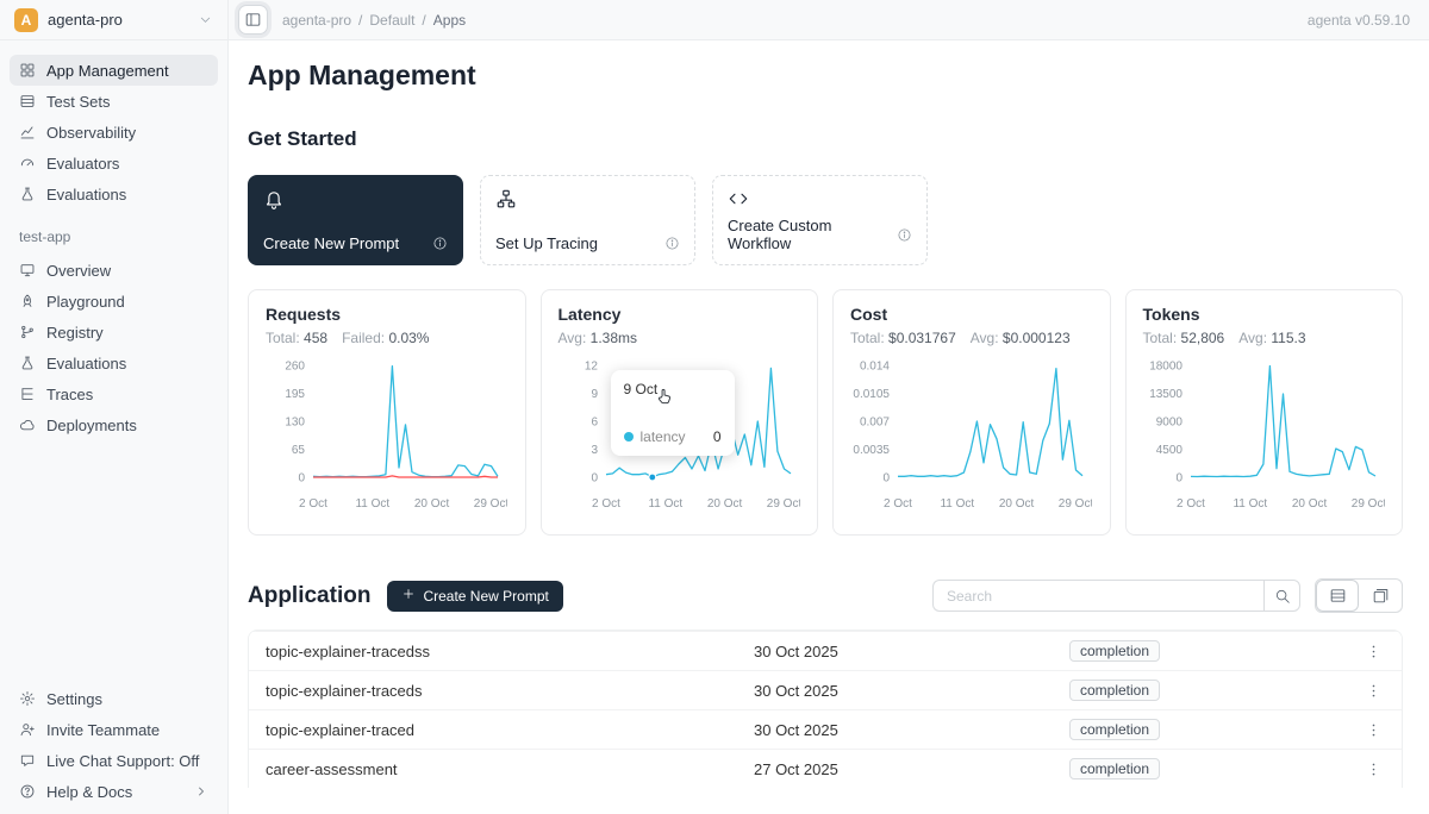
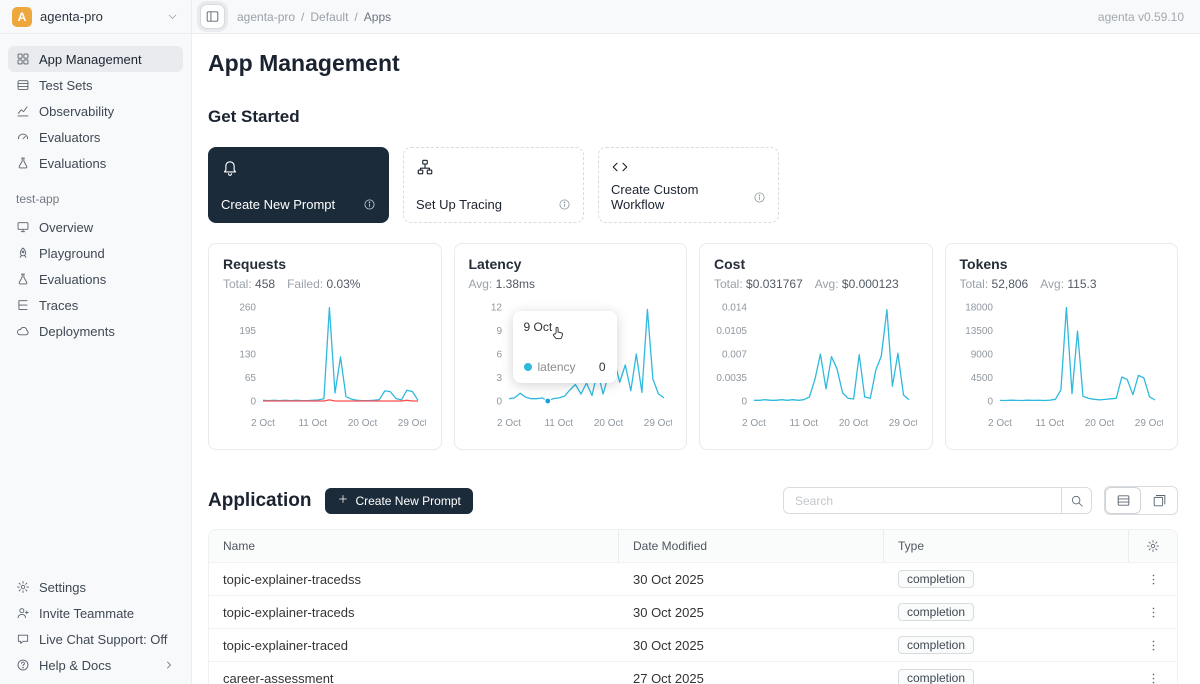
  A
  agenta-pro
  agenta-pro
  /
  Default
  /
  Apps
  agenta v0.59.10
  App Management
  Test Sets
  Observability
  Evaluators
  Evaluations
  test-app
  Overview
  Playground
- Registry
  Evaluations
  Traces
  Deployments
  Settings
  Invite Teammate
  Live Chat Support: Off
  Help & Docs
  App Management
  Get Started
  Create New Prompt
  Set Up Tracing
  Create Custom Workflow
  Requests
  Total: 458
  Failed: 0.03%
  0
  65
  130
  195
  260
  2 Oct
  11 Oct
  20 Oct
  29 Oct
  Latency
  Avg: 1.38ms
  0
  3
  6
  9
  12
  2 Oct
  11 Oct
  20 Oct
  29 Oct
  9 Oct
  latency
  0
  Cost
  Total: $0.031767
  Avg: $0.000123
  0
  0.0035
  0.007
  0.0105
  0.014
  2 Oct
  11 Oct
  20 Oct
  29 Oct
  Tokens
  Total: 52,806
  Avg: 115.3
  0
  4500
  9000
  13500
  18000
  2 Oct
  11 Oct
  20 Oct
  29 Oct
  Application
  Create New Prompt
  Search
+ Name
+ Date Modified
+ Type
  topic-explainer-tracedss
  30 Oct 2025
  completion
  topic-explainer-traceds
  30 Oct 2025
  completion
  topic-explainer-traced
  30 Oct 2025
  completion
  career-assessment
  27 Oct 2025
  completion
